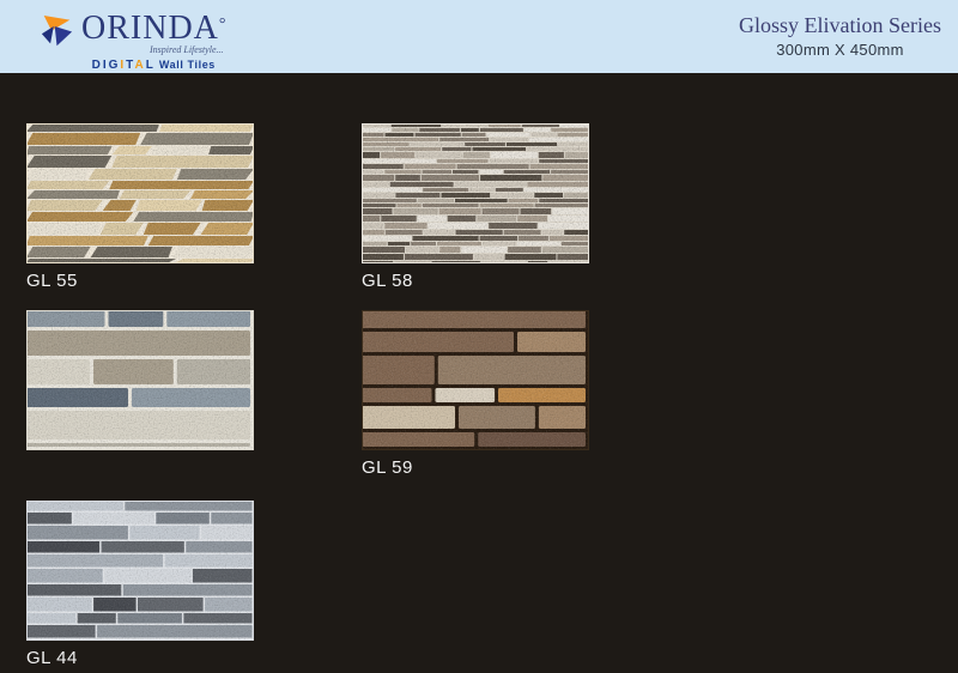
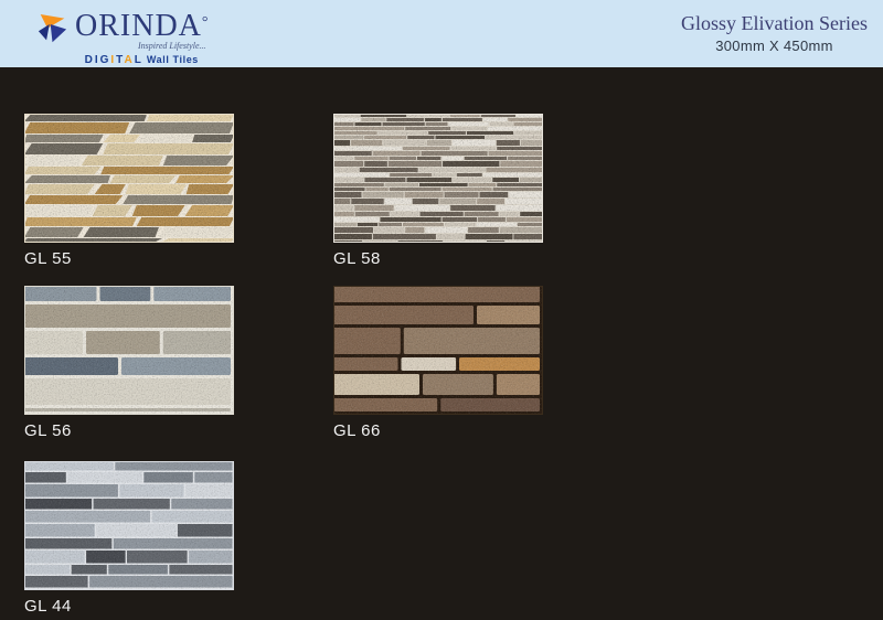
  ORINDA°
  Inspired Lifestyle...
  DIGITAL Wall Tiles
  Glossy Elivation Series
  300mm X 450mm
  GL 55
  GL 58
+ GL 56
- GL 59
+ GL 66
  GL 44
